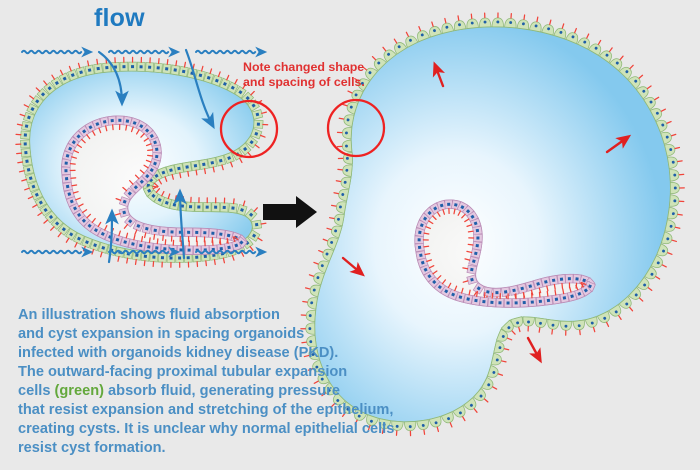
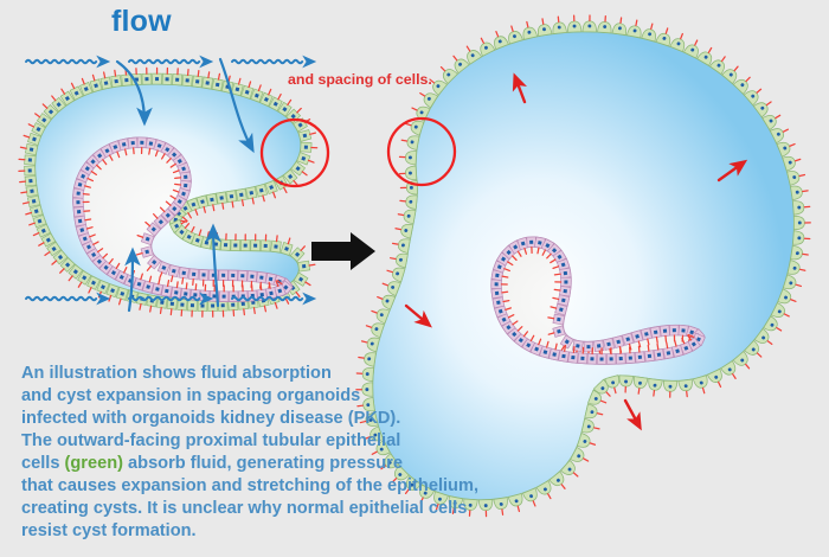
  flow
- Note changed shape
  and spacing of cells.
  An illustration shows fluid absorption
  and cyst expansion in spacing organoids
  infected with organoids kidney disease (PKD).
- The outward-facing proximal tubular expansion
+ The outward-facing proximal tubular epithelial
  cells (green) absorb fluid, generating pressure
- that resist expansion and stretching of the epithelium,
+ that causes expansion and stretching of the epithelium,
  creating cysts. It is unclear why normal epithelial cells
  resist cyst formation.
